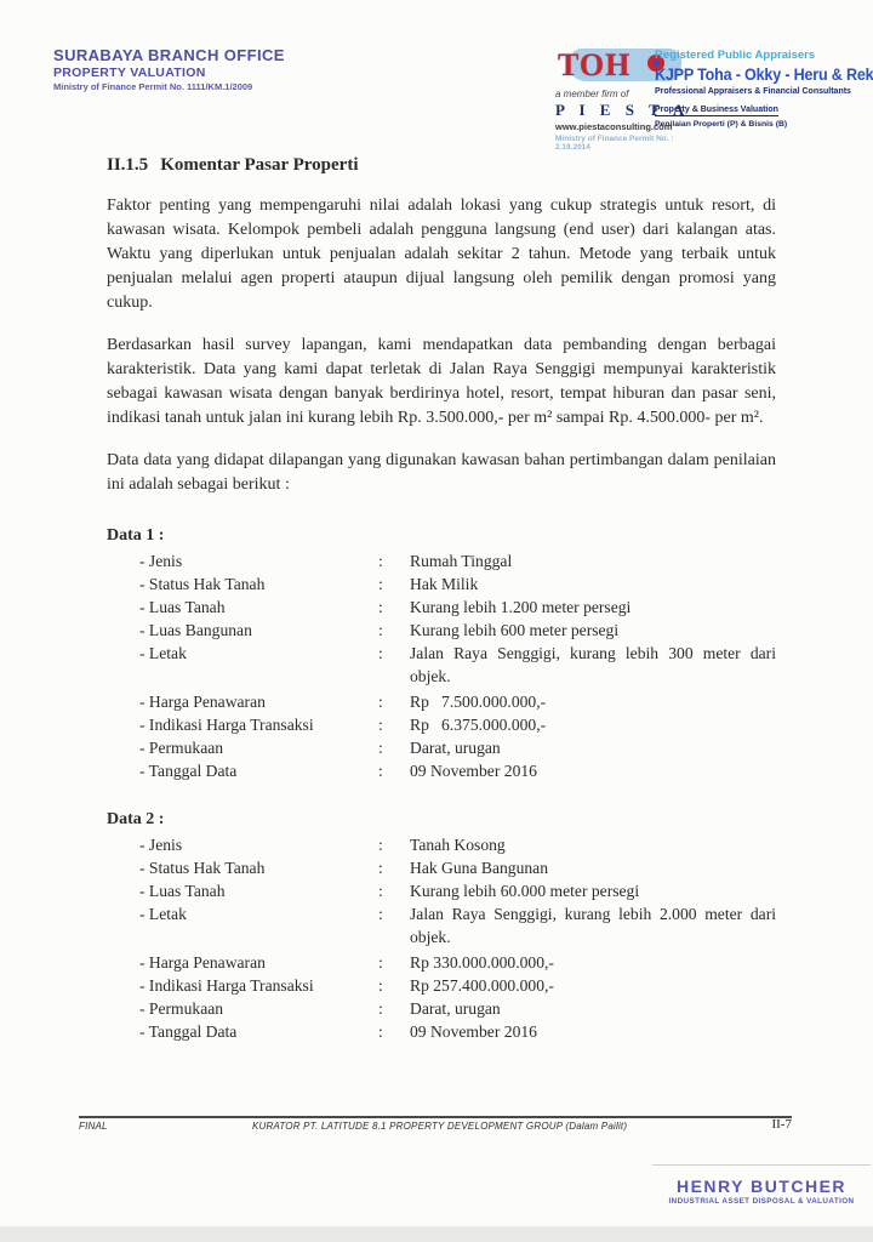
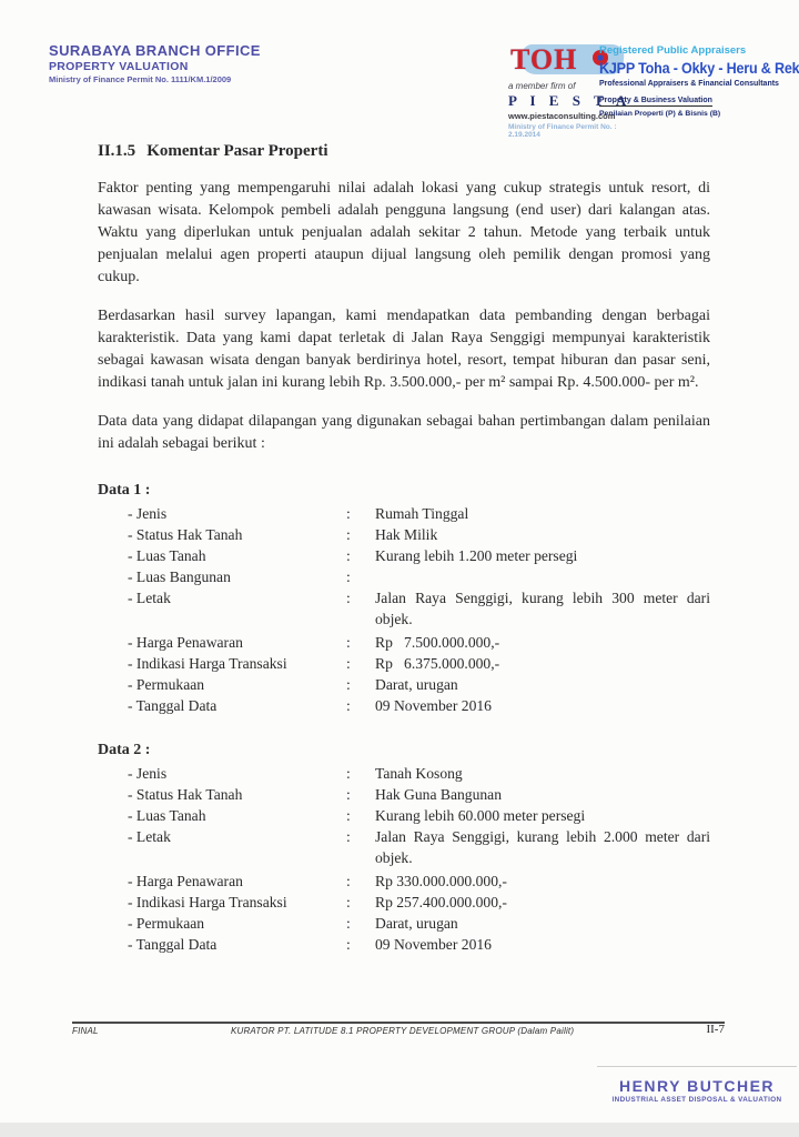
  SURABAYA BRANCH OFFICE
  PROPERTY VALUATION
  Ministry of Finance Permit No. 1111/KM.1/2009
  TOH
  a member firm of
  P I E S T A
  www.piestaconsulting.com
  Registered Public Appraisers
  KJPP Toha - Okky - Heru & Rek
  II.1.5 Komentar Pasar Properti
  Faktor penting yang mempengaruhi nilai adalah lokasi yang cukup strategis untuk resort, di kawasan wisata. Kelompok pembeli adalah pengguna langsung (end user) dari kalangan atas. Waktu yang diperlukan untuk penjualan adalah sekitar 2 tahun. Metode yang terbaik untuk penjualan melalui agen properti ataupun dijual langsung oleh pemilik dengan promosi yang cukup.
  Berdasarkan hasil survey lapangan, kami mendapatkan data pembanding dengan berbagai karakteristik. Data yang kami dapat terletak di Jalan Raya Senggigi mempunyai karakteristik sebagai kawasan wisata dengan banyak berdirinya hotel, resort, tempat hiburan dan pasar seni, indikasi tanah untuk jalan ini kurang lebih Rp. 3.500.000,- per m² sampai Rp. 4.500.000- per m².
- Data data yang didapat dilapangan yang digunakan kawasan bahan pertimbangan dalam penilaian ini adalah sebagai berikut :
+ Data data yang didapat dilapangan yang digunakan sebagai bahan pertimbangan dalam penilaian ini adalah sebagai berikut :
  Data 1 :
  - Jenis
  :
  Rumah Tinggal
  - Status Hak Tanah
  :
  Hak Milik
  - Luas Tanah
  :
  Kurang lebih 1.200 meter persegi
  - Luas Bangunan
  :
- Kurang lebih 600 meter persegi
  - Letak
  :
  Jalan Raya Senggigi, kurang lebih 300 meter dari objek.
  - Harga Penawaran
  :
  Rp 7.500.000.000,-
  - Indikasi Harga Transaksi
  :
  Rp 6.375.000.000,-
  - Permukaan
  :
  Darat, urugan
  - Tanggal Data
  :
  09 November 2016
  Data 2 :
  - Jenis
  :
  Tanah Kosong
  - Status Hak Tanah
  :
  Hak Guna Bangunan
  - Luas Tanah
  :
  Kurang lebih 60.000 meter persegi
  - Letak
  :
  Jalan Raya Senggigi, kurang lebih 2.000 meter dari objek.
  - Harga Penawaran
  :
  Rp 330.000.000.000,-
  - Indikasi Harga Transaksi
  :
  Rp 257.400.000.000,-
  - Permukaan
  :
  Darat, urugan
  - Tanggal Data
  :
  09 November 2016
  FINAL
  KURATOR PT. LATITUDE 8.1 PROPERTY DEVELOPMENT GROUP (Dalam Pailit)
  II-7
  HENRY BUTCHER
